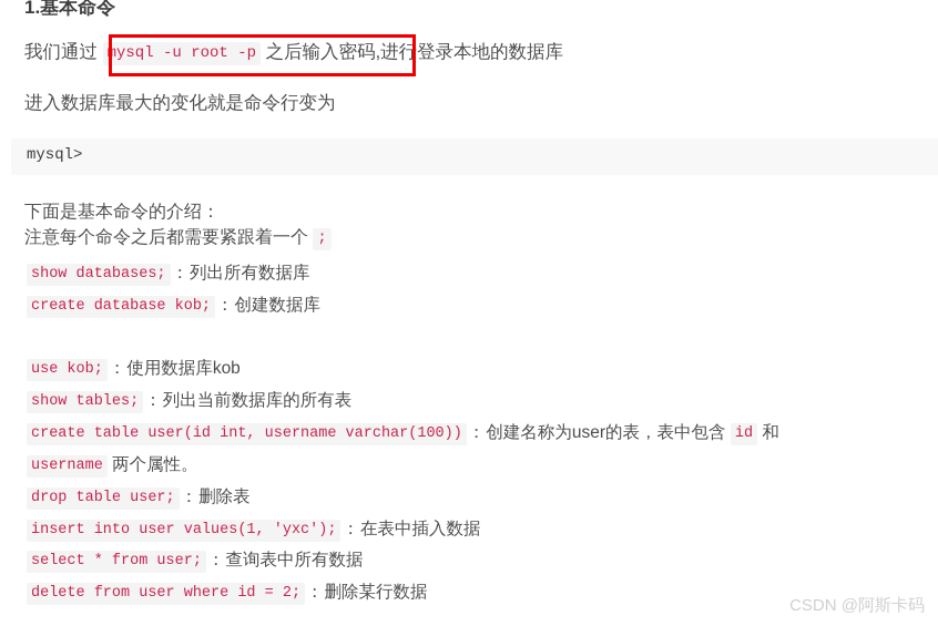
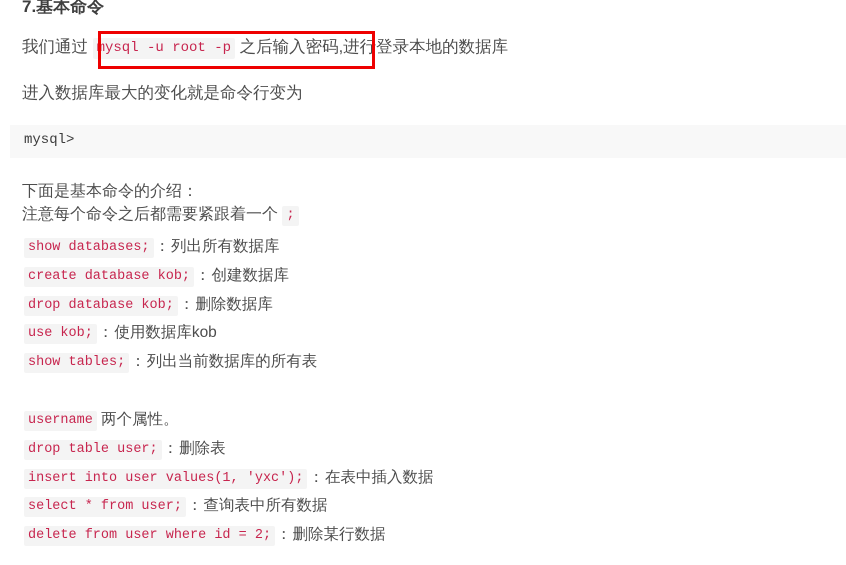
- 1.基本命令
+ 7.基本命令
  我们通过 mysql -u root -p 之后输入密码,进行登录本地的数据库
  进入数据库最大的变化就是命令行变为
  mysql>
  下面是基本命令的介绍：
  注意每个命令之后都需要紧跟着一个 ;
  show databases; ：列出所有数据库
  create database kob; ：创建数据库
+ drop database kob; ：删除数据库
  use kob; ：使用数据库kob
  show tables; ：列出当前数据库的所有表
- create table user(id int, username varchar(100)) ：创建名称为user的表，表中包含 id 和
  username 两个属性。
  drop table user; ：删除表
  insert into user values(1, 'yxc'); ：在表中插入数据
  select * from user; ：查询表中所有数据
  delete from user where id = 2; ：删除某行数据
- CSDN @阿斯卡码
